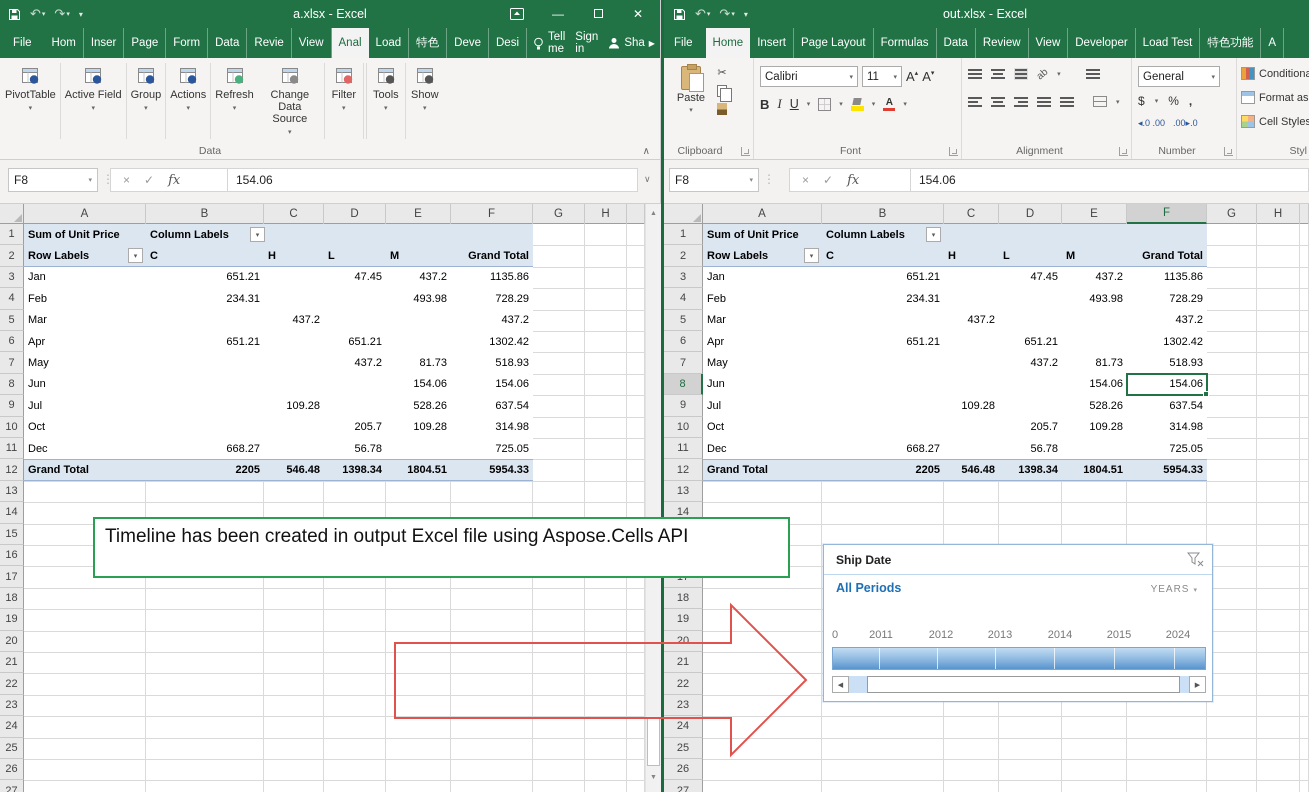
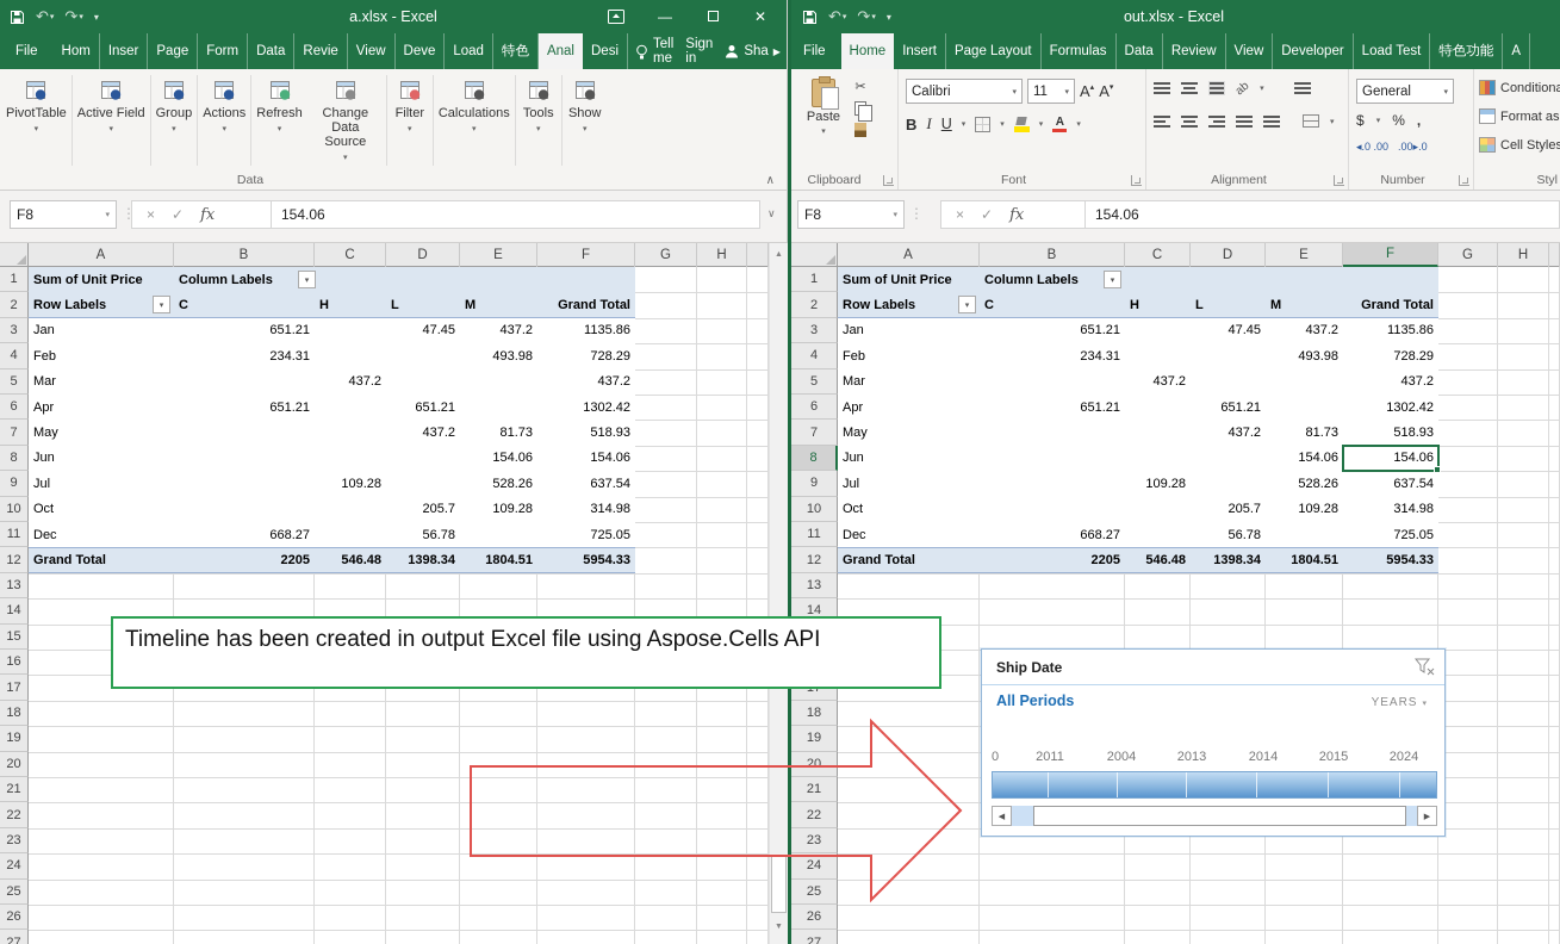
  ↶
  ↷
  ▾
  a.xlsx - Excel
  —
  ✕
  File
  Hom
  Inser
  Page
  Form
  Data
  Revie
  View
- Anal
+ Deve
  Load
  特色
- Deve
+ Anal
  Desi
  Tell me
  Sign in
  Sha
  ▶
  PivotTable
  Active Field
  Group
  Actions
  Refresh
  Change Data Source
  Filter
+ Calculations
  Tools
  Show
  Data
  ∧
  F8
  ⋮
  ×
  ✓
  fx
  154.06
  ∨
  A
  B
  C
  D
  E
  F
  G
  H
  1
  2
  3
  4
  5
  6
  7
  8
  9
  10
  11
  12
  13
  14
  15
  16
  17
  18
  19
  20
  21
  22
  23
  24
  25
  26
  27
  Sum of Unit Price
  Column Labels
  Row Labels
  C
  H
  L
  M
  Grand Total
  Jan
  651.21
  47.45
  437.2
  1135.86
  Feb
  234.31
  493.98
  728.29
  Mar
  437.2
  437.2
  Apr
  651.21
  651.21
  1302.42
  May
  437.2
  81.73
  518.93
  Jun
  154.06
  154.06
  Jul
  109.28
  528.26
  637.54
  Oct
  205.7
  109.28
  314.98
  Dec
  668.27
  56.78
  725.05
  Grand Total
  2205
  546.48
  1398.34
  1804.51
  5954.33
  ↶
  ↷
  ▾
  out.xlsx - Excel
  File
  Home
  Insert
  Page Layout
  Formulas
  Data
  Review
  View
  Developer
  Load Test
  特色功能
  A
  Paste
  ✂
  Clipboard
  Calibri
  11
  B
  I
  U
  A
  Font
  Alignment
  General
  $
  %
  ,
  ◂.0 .00
  .00▸.0
  Number
  Condition
  Format as
  Cell Styles
  Styl
  F8
  ⋮
  ×
  ✓
  fx
  154.06
  A
  B
  C
  D
  E
  F
  G
  H
  1
  2
  3
  4
  5
  6
  7
  8
  9
  10
  11
  12
  13
  14
  18
  19
  20
  21
  22
  23
  24
  25
  26
  27
  Sum of Unit Price
  Column Labels
  Row Labels
  C
  H
  L
  M
  Grand Total
  Jan
  651.21
  47.45
  437.2
  1135.86
  Feb
  234.31
  493.98
  728.29
  Mar
  437.2
  437.2
  Apr
  651.21
  651.21
  1302.42
  May
  437.2
  81.73
  518.93
  Jun
  154.06
  154.06
  Jul
  109.28
  528.26
  637.54
  Oct
  205.7
  109.28
  314.98
  Dec
  668.27
  56.78
  725.05
  Grand Total
  2205
  546.48
  1398.34
  1804.51
  5954.33
  Ship Date
  All Periods
  YEARS
  0
  2011
- 2012
+ 2004
  2013
  2014
  2015
  2024
  Timeline has been created in output Excel file using Aspose.Cells API
